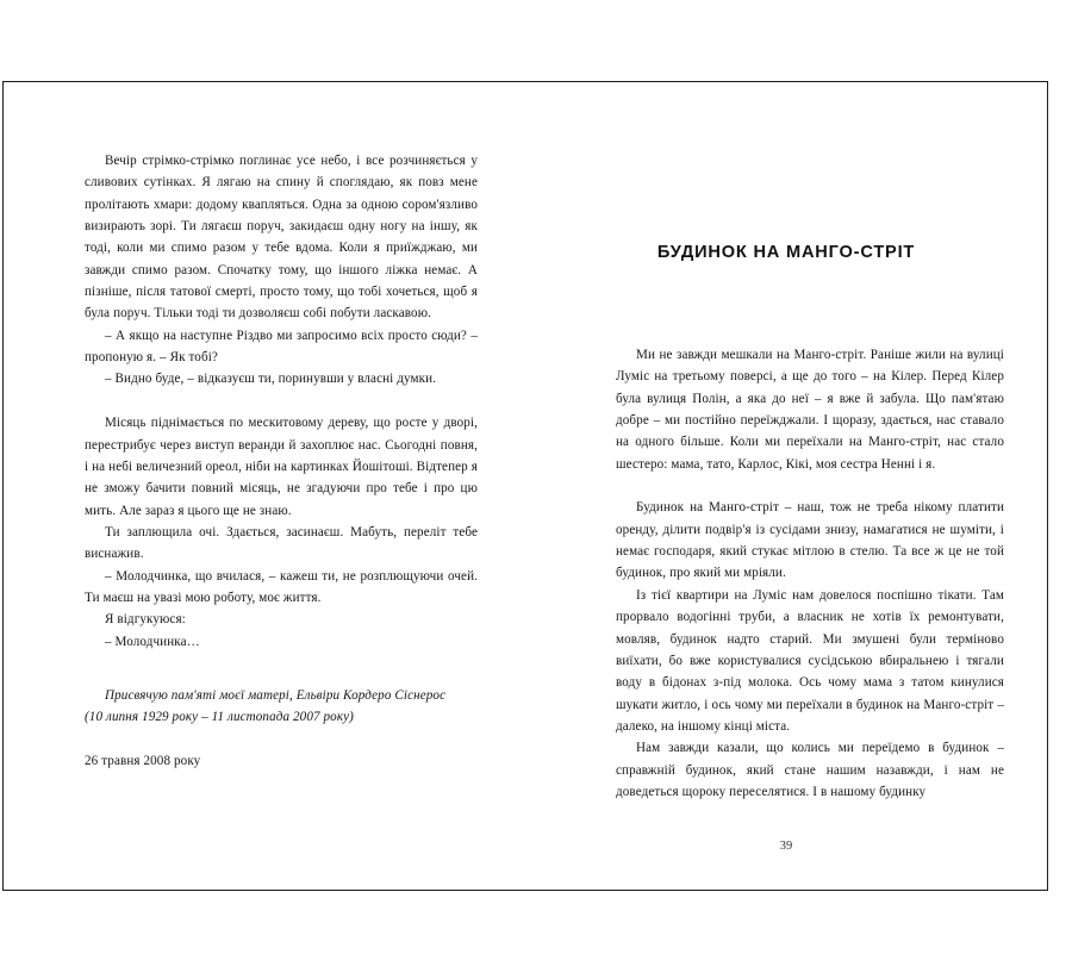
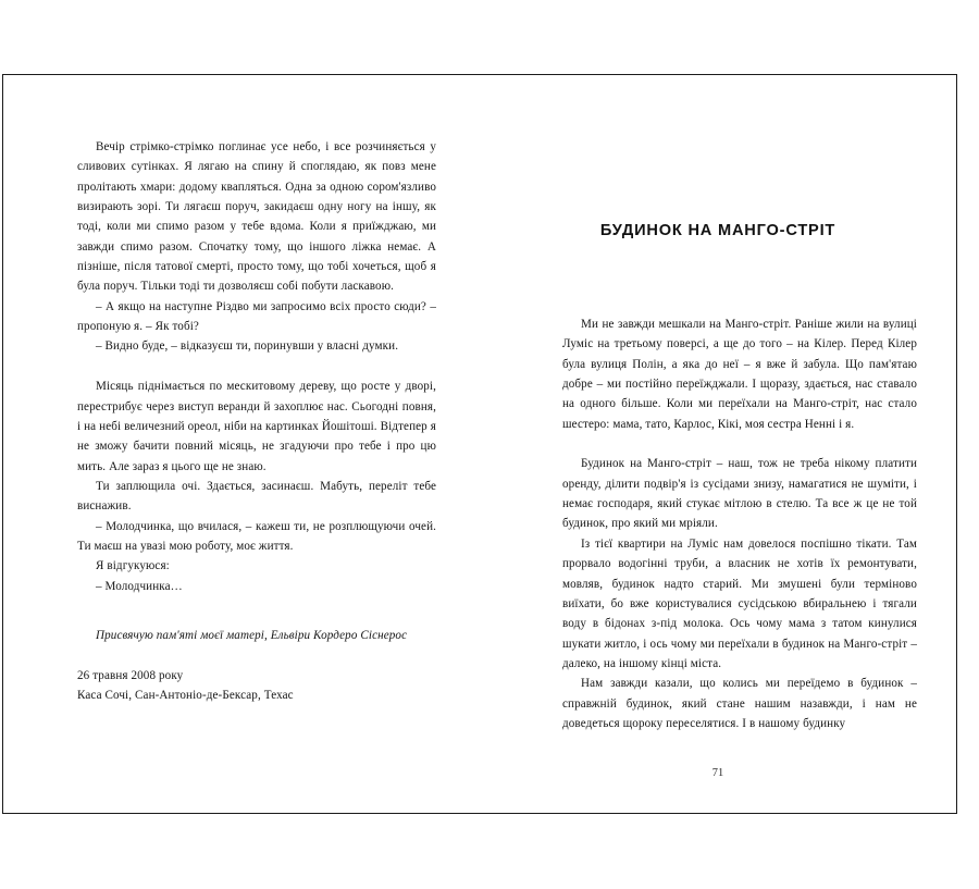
  Вечір стрімко-стрімко поглинає усе небо, і все розчиняється у сливових сутінках. Я лягаю на спину й споглядаю, як повз мене пролітають хмари: додому квапляться. Одна за одною сором'язливо визирають зорі. Ти лягаєш поруч, закидаєш одну ногу на іншу, як тоді, коли ми спимо разом у тебе вдома. Коли я приїжджаю, ми завжди спимо разом. Спочатку тому, що іншого ліжка немає. А пізніше, після татової смерті, просто тому, що тобі хочеться, щоб я була поруч. Тільки тоді ти дозволяєш собі побути ласкавою.
  – А якщо на наступне Різдво ми запросимо всіх просто сюди? – пропоную я. – Як тобі?
  – Видно буде, – відказуєш ти, поринувши у власні думки.
  Місяць піднімається по мескитовому дереву, що росте у дворі, перестрибує через виступ веранди й захоплює нас. Сьогодні повня, і на небі величезний ореол, ніби на картинках Йошітоші. Відтепер я не зможу бачити повний місяць, не згадуючи про тебе і про цю мить. Але зараз я цього ще не знаю.
  Ти заплющила очі. Здається, засинаєш. Мабуть, переліт тебе виснажив.
  – Молодчинка, що вчилася, – кажеш ти, не розплющуючи очей. Ти маєш на увазі мою роботу, моє життя.
  Я відгукуюся:
  – Молодчинка…
  Присвячую пам'яті моєї матері, Ельвіри Кордеро Сіснерос
- (10 липня 1929 року – 11 листопада 2007 року)
  26 травня 2008 року
+ Каса Сочі, Сан-Антоніо-де-Бексар, Техас
  БУДИНОК НА МАНГО-СТРІТ
  Ми не завжди мешкали на Манго-стріт. Раніше жили на вулиці Луміс на третьому поверсі, а ще до того – на Кілер. Перед Кілер була вулиця Полін, а яка до неї – я вже й забула. Що пам'ятаю добре – ми постійно переїжджали. І щоразу, здається, нас ставало на одного більше. Коли ми переїхали на Манго-стріт, нас стало шестеро: мама, тато, Карлос, Кікі, моя сестра Ненні і я.
  Будинок на Манго-стріт – наш, тож не треба нікому платити оренду, ділити подвір'я із сусідами знизу, намагатися не шуміти, і немає господаря, який стукає мітлою в стелю. Та все ж це не той будинок, про який ми мріяли.
  Із тієї квартири на Луміс нам довелося поспішно тікати. Там прорвало водогінні труби, а власник не хотів їх ремонтувати, мовляв, будинок надто старий. Ми змушені були терміново виїхати, бо вже користувалися сусідською вбиральнею і тягали воду в бідонах з-під молока. Ось чому мама з татом кинулися шукати житло, і ось чому ми переїхали в будинок на Манго-стріт – далеко, на іншому кінці міста.
  Нам завжди казали, що колись ми переїдемо в будинок – справжній будинок, який стане нашим назавжди, і нам не доведеться щороку переселятися. І в нашому будинку
- 39
+ 71
